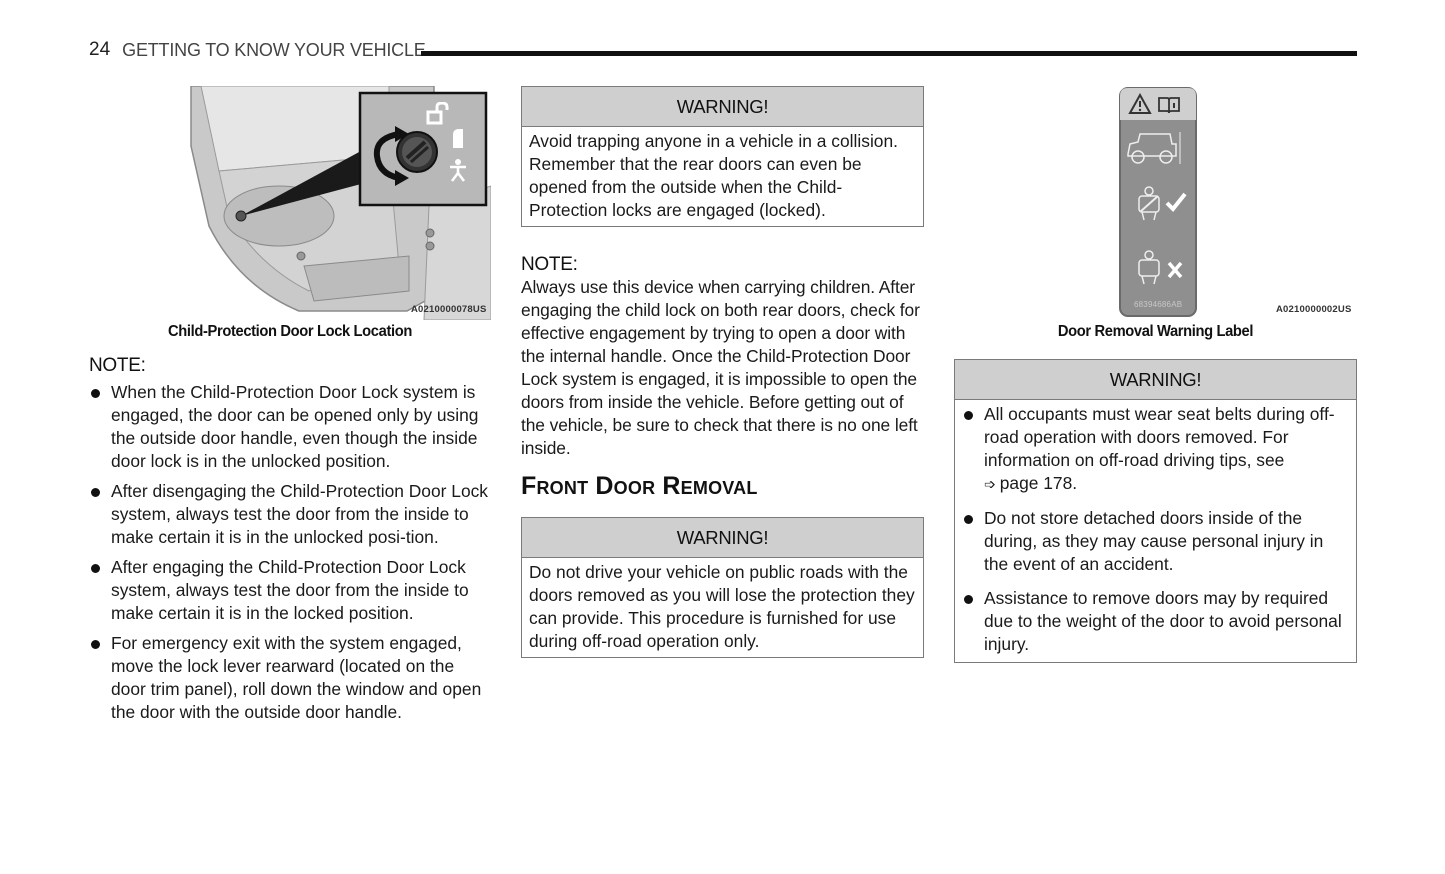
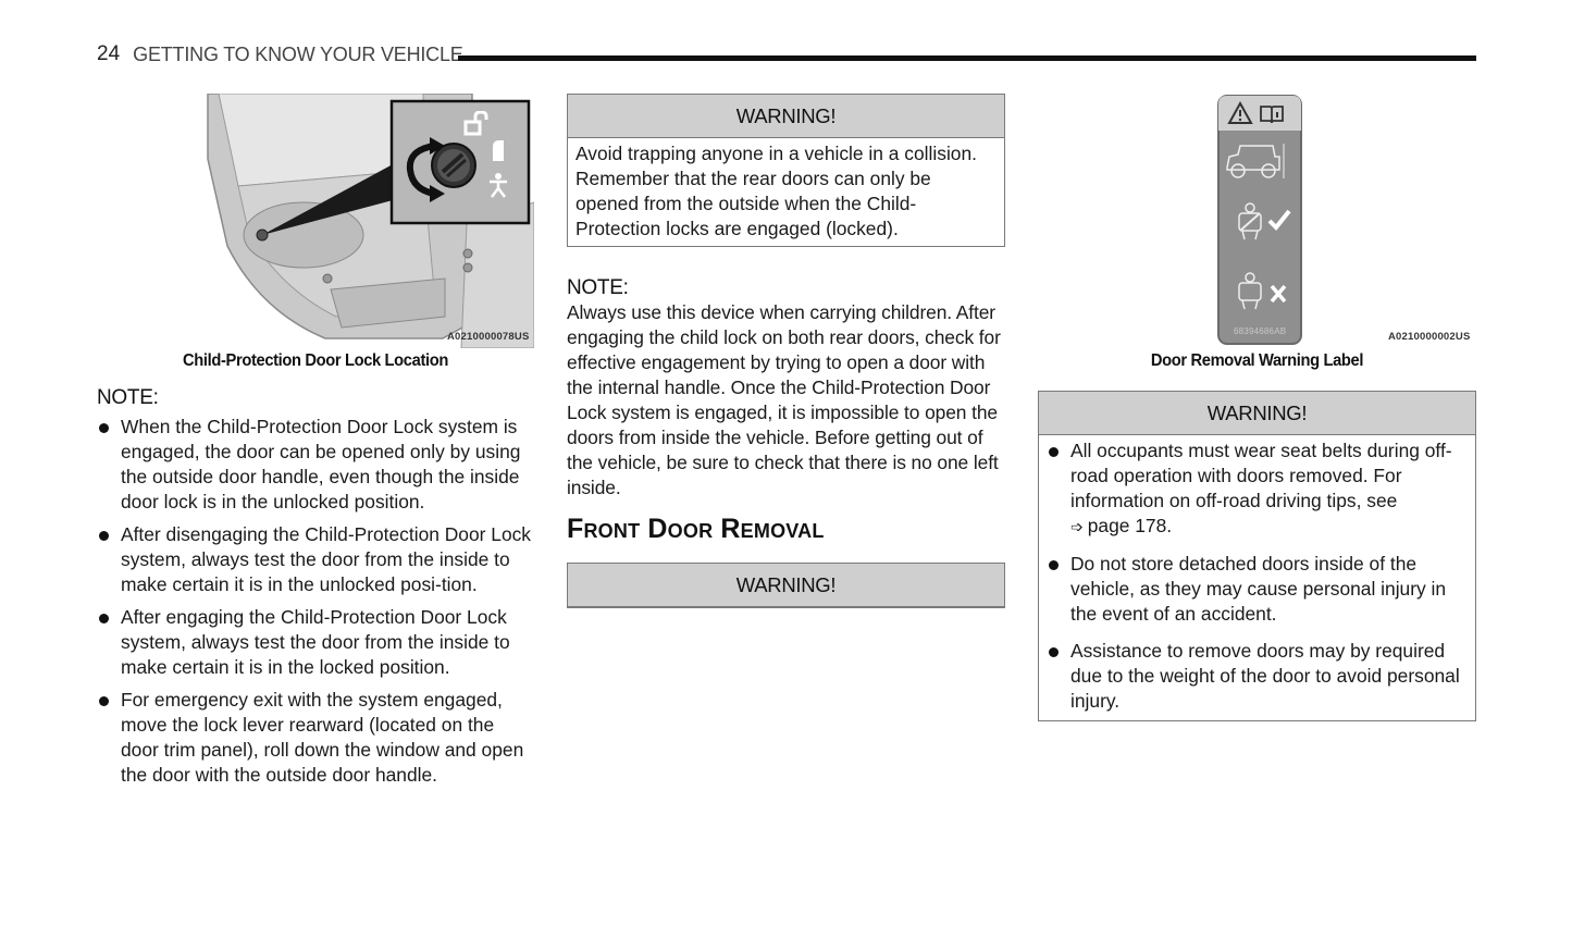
  24
  GETTING TO KNOW YOUR VEHICLE
  A0210000078US
  Child-Protection Door Lock Location
  NOTE:
  When the Child-Protection Door Lock system is engaged, the door can be opened only by using the outside door handle, even though the inside door lock is in the unlocked position.
  After disengaging the Child-Protection Door Lock system, always test the door from the inside to make certain it is in the unlocked posi-tion.
  After engaging the Child-Protection Door Lock system, always test the door from the inside to make certain it is in the locked position.
  For emergency exit with the system engaged, move the lock lever rearward (located on the door trim panel), roll down the window and open the door with the outside door handle.
  WARNING!
- Avoid trapping anyone in a vehicle in a collision. Remember that the rear doors can even be opened from the outside when the Child-Protection locks are engaged (locked).
+ Avoid trapping anyone in a vehicle in a collision. Remember that the rear doors can only be opened from the outside when the Child-Protection locks are engaged (locked).
  NOTE:
  Always use this device when carrying children. After engaging the child lock on both rear doors, check for effective engagement by trying to open a door with the internal handle. Once the Child-Protection Door Lock system is engaged, it is impossible to open the doors from inside the vehicle. Before getting out of the vehicle, be sure to check that there is no one left inside.
  Front Door Removal
  WARNING!
- Do not drive your vehicle on public roads with the doors removed as you will lose the protection they can provide. This procedure is furnished for use during off-road operation only.
  68394686AB
  A0210000002US
  Door Removal Warning Label
  WARNING!
  All occupants must wear seat belts during off-road operation with doors removed. For information on off-road driving tips, see
  ➩ page 178.
- Do not store detached doors inside of the during, as they may cause personal injury in the event of an accident.
+ Do not store detached doors inside of the vehicle, as they may cause personal injury in the event of an accident.
  Assistance to remove doors may by required due to the weight of the door to avoid personal injury.
